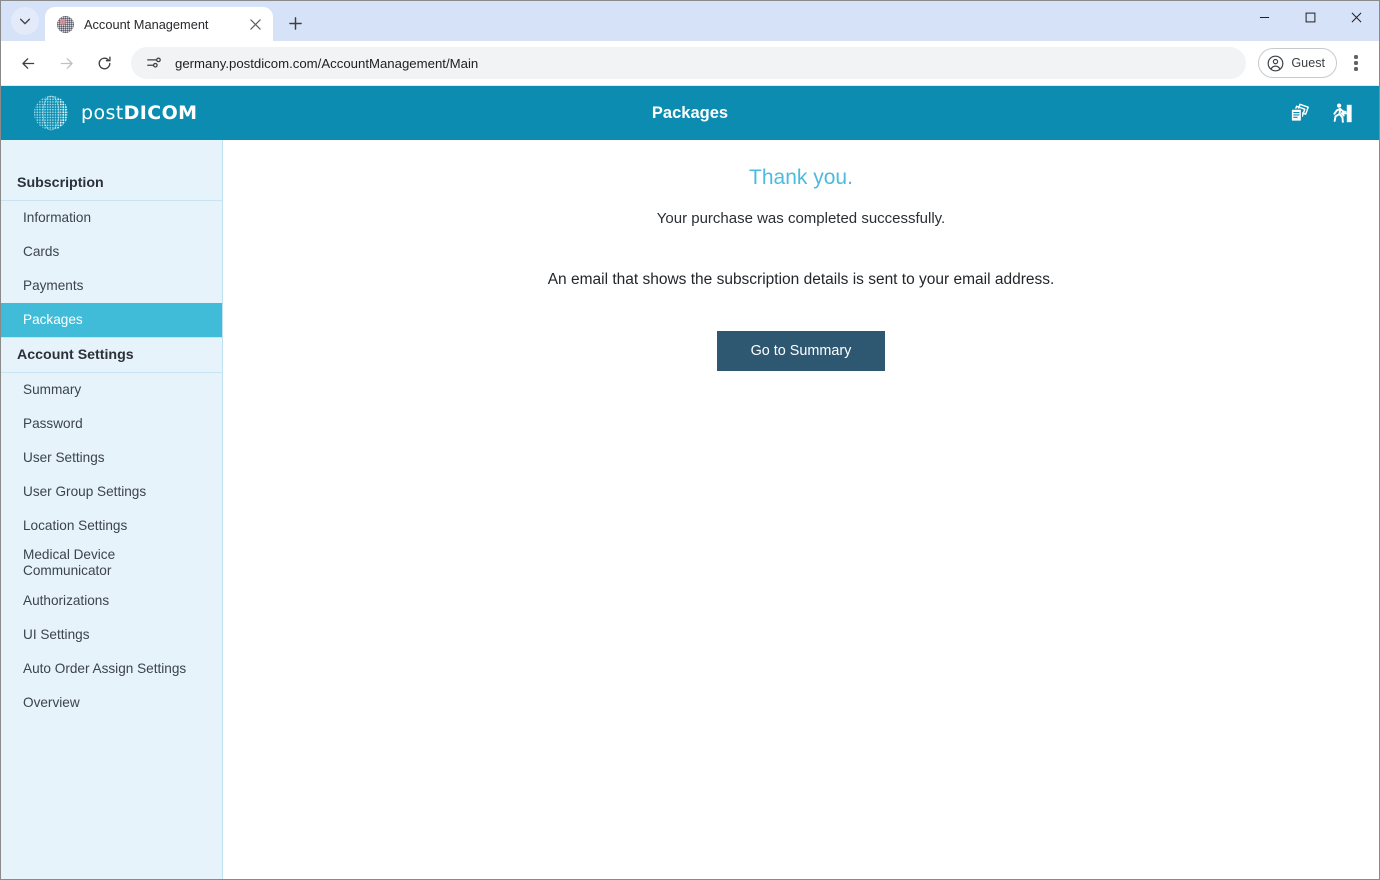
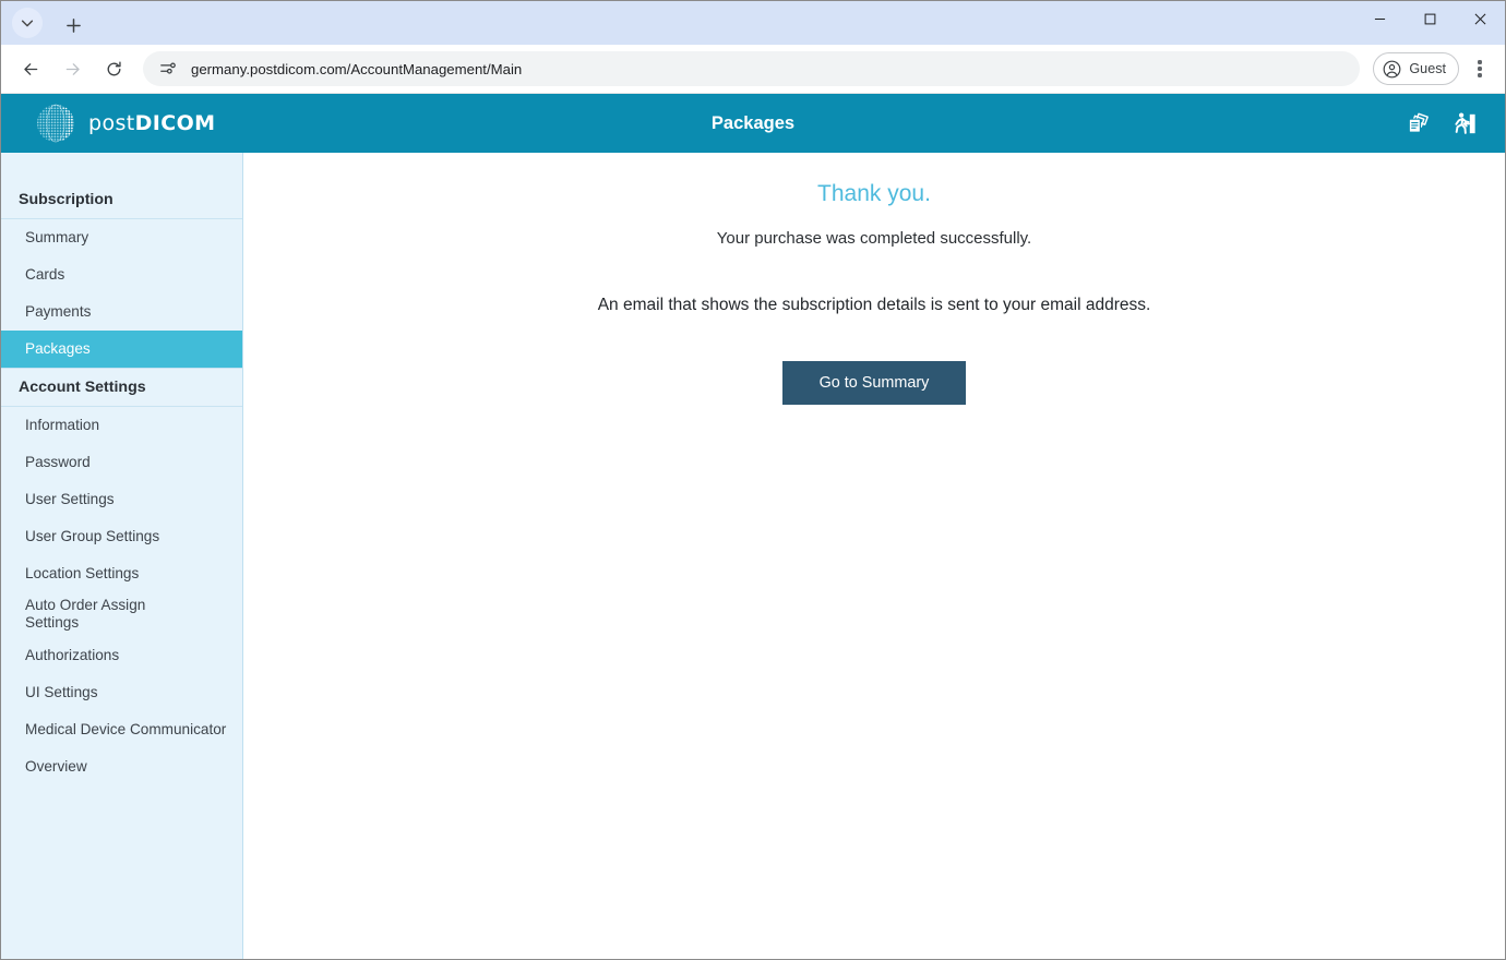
- Account Management
  germany.postdicom.com/AccountManagement/Main
  Guest
  postDICOM
  Packages
  Subscription
- Information
+ Summary
  Cards
  Payments
  Packages
  Account Settings
- Summary
+ Information
  Password
  User Settings
  User Group Settings
  Location Settings
- Medical Device Communicator
+ Auto Order Assign Settings
  Authorizations
  UI Settings
- Auto Order Assign Settings
+ Medical Device Communicator
  Overview
  Thank you.
  Your purchase was completed successfully.
  An email that shows the subscription details is sent to your email address.
  Go to Summary
